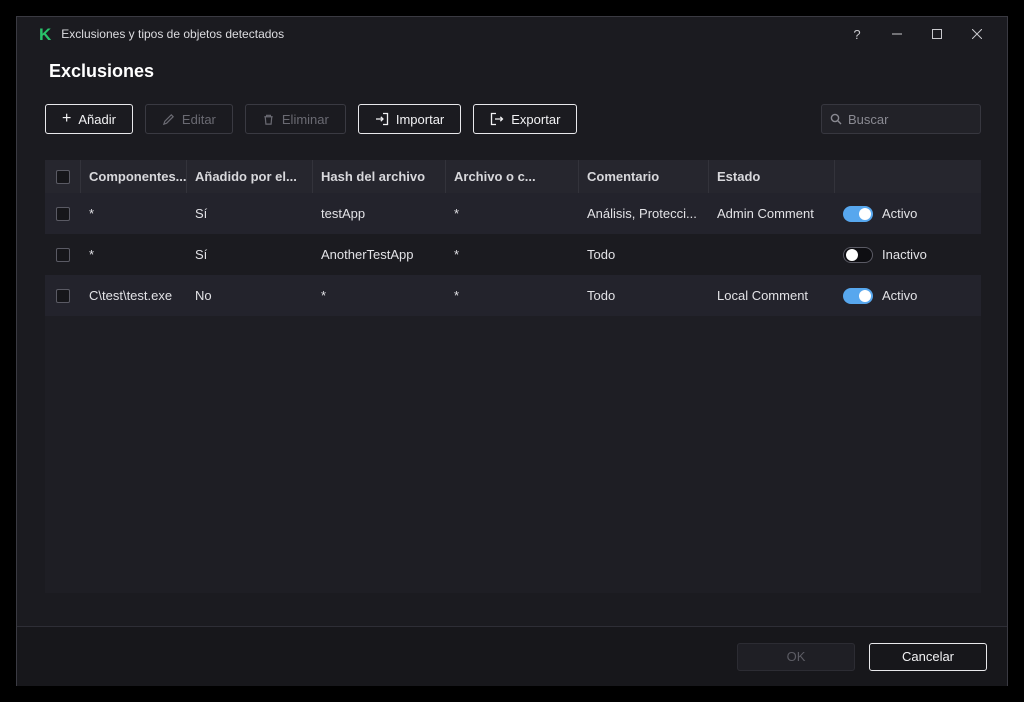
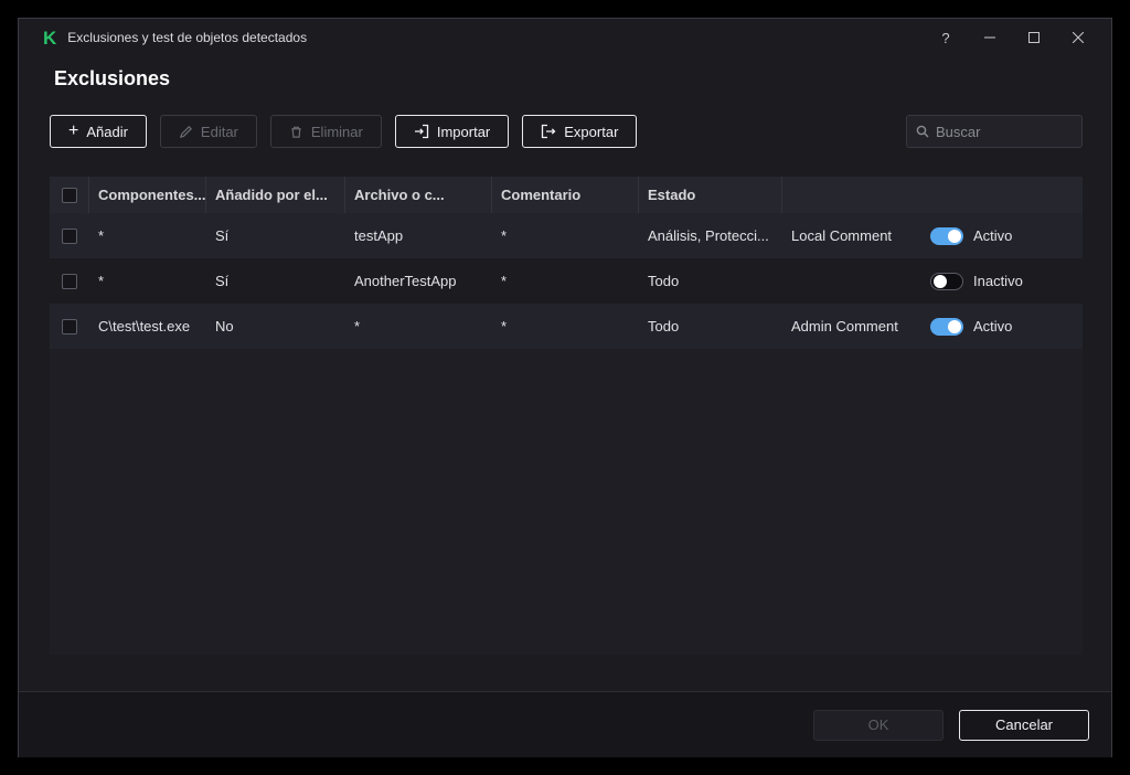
  K
- Exclusiones y tipos de objetos detectados
+ Exclusiones y test de objetos detectados
  ?
  Exclusiones
  +
  Añadir
  Editar
  Eliminar
  Importar
  Exportar
  Buscar
  Componentes...
  Añadido por el...
- Hash del archivo
  Archivo o c...
  Comentario
  Estado
  *
  Sí
  testApp
  *
  Análisis, Protecci...
- Admin Comment
+ Local Comment
  Activo
  *
  Sí
  AnotherTestApp
  *
  Todo
  Inactivo
  C\test\test.exe
  No
  *
  *
  Todo
- Local Comment
+ Admin Comment
  Activo
  OK
  Cancelar
